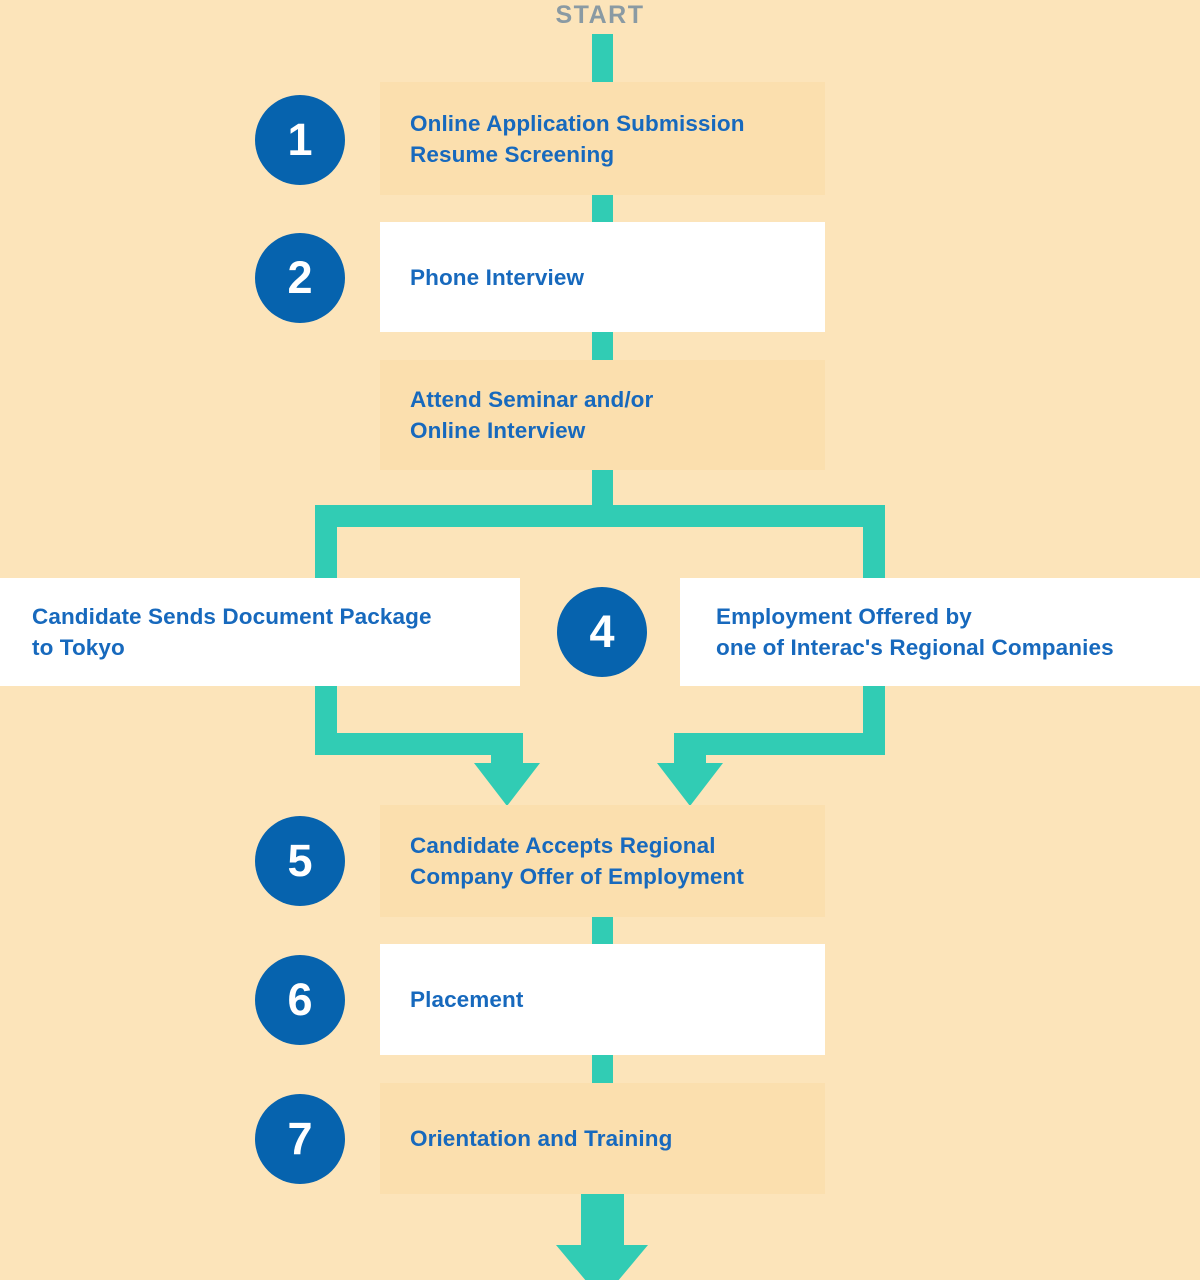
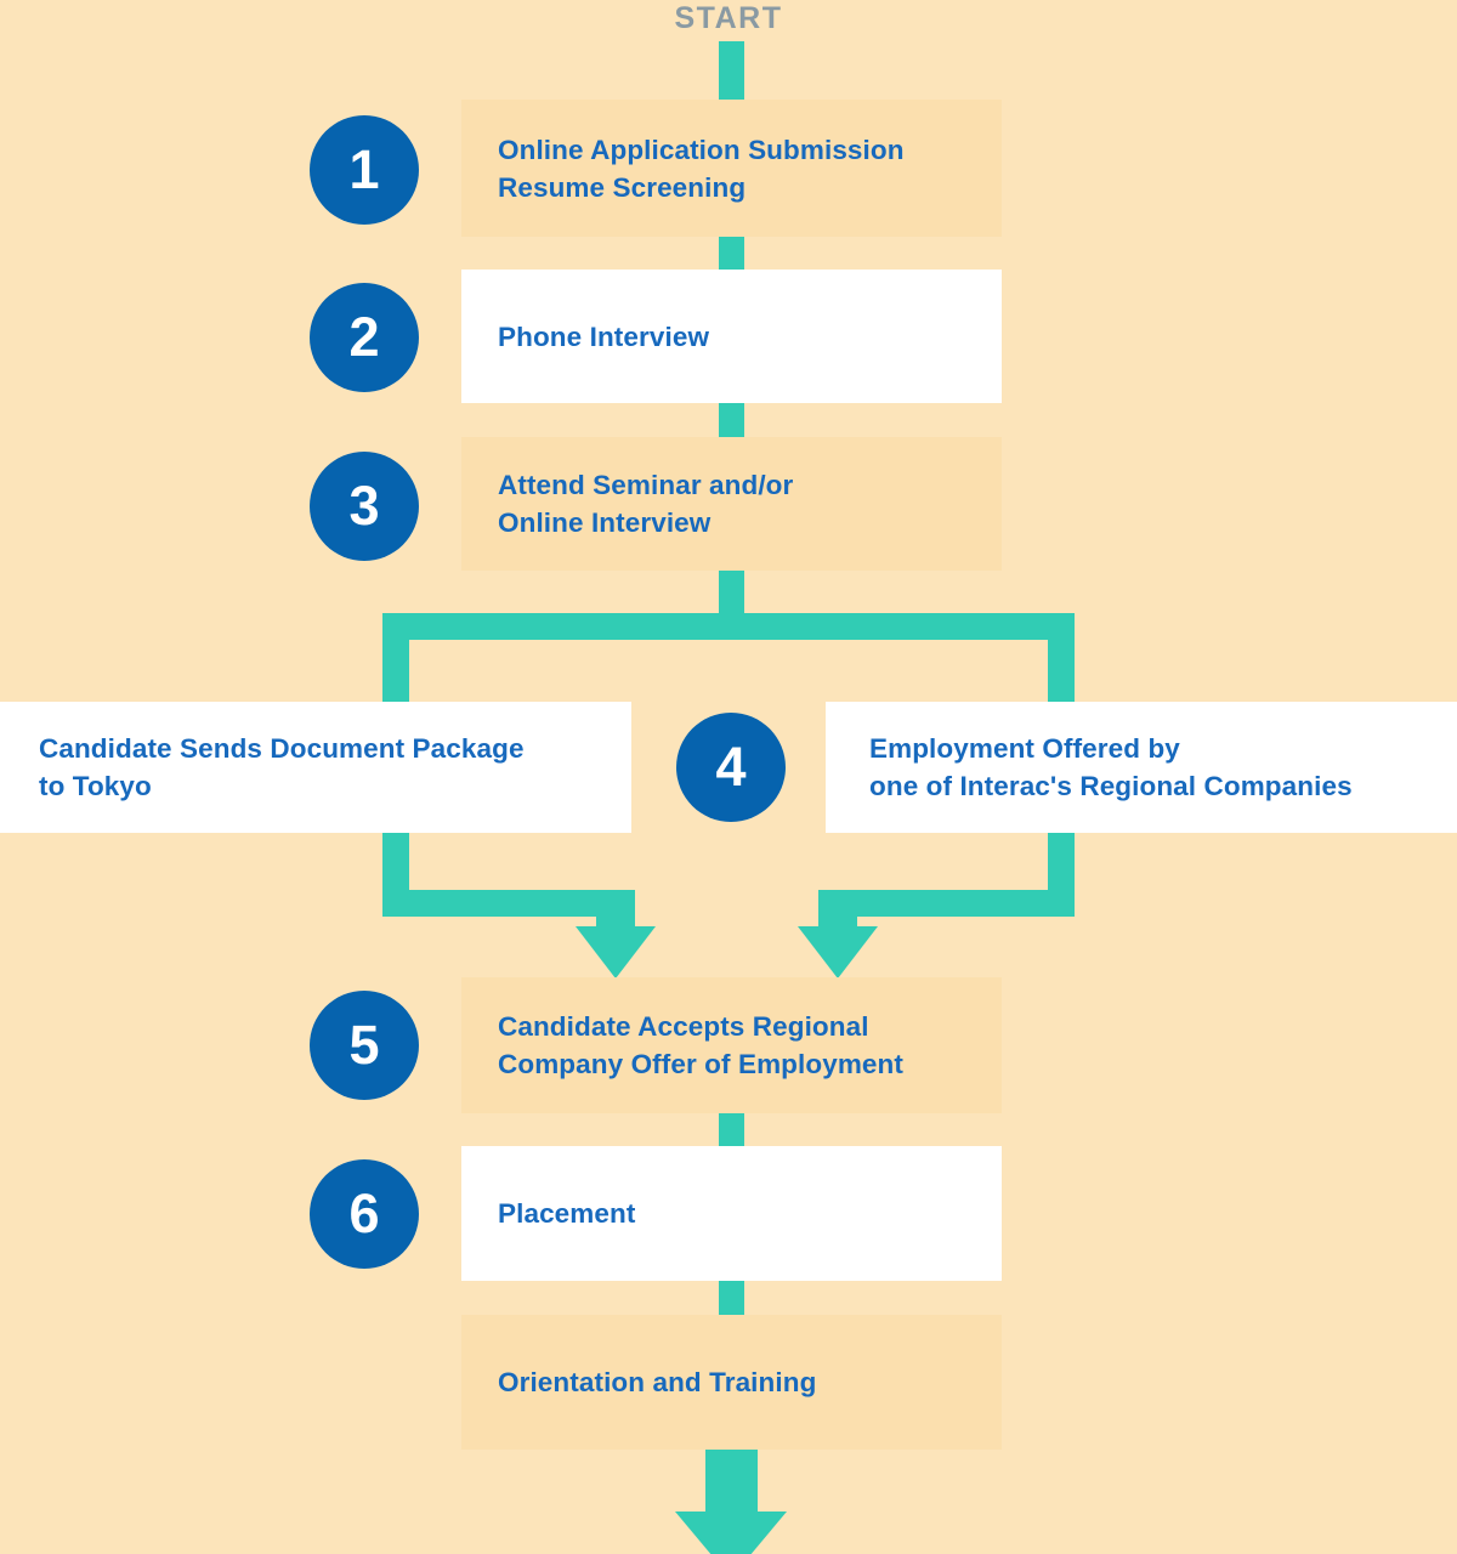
  START
  1
  Online Application Submission
  Resume Screening
  2
  Phone Interview
+ 3
  Attend Seminar and/or
  Online Interview
  Candidate Sends Document Package
  to Tokyo
  4
  Employment Offered by
  one of Interac's Regional Companies
  5
  Candidate Accepts Regional
  Company Offer of Employment
  6
  Placement
- 7
  Orientation and Training
